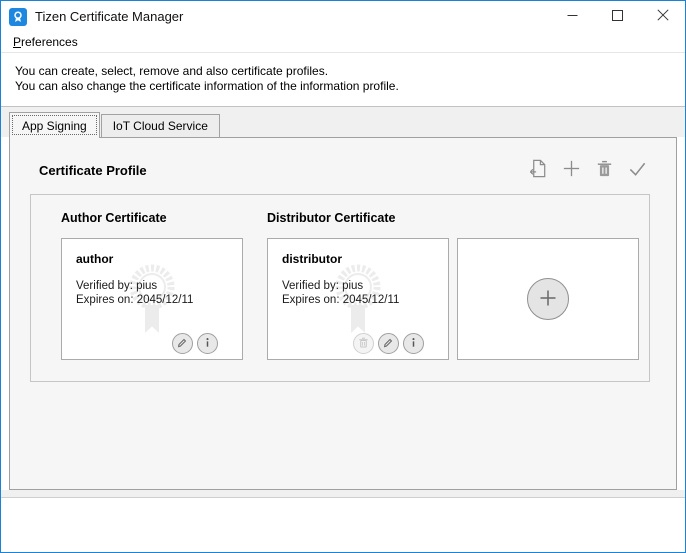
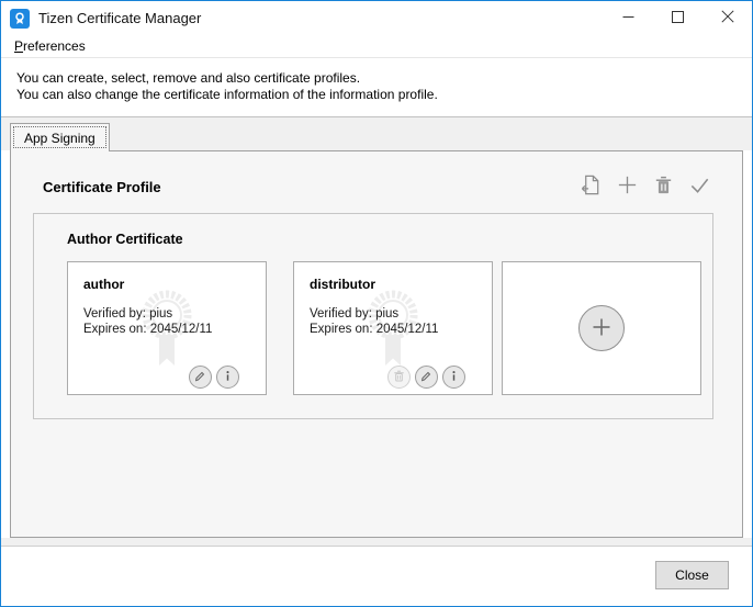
  Tizen Certificate Manager
  Preferences
  You can create, select, remove and also certificate profiles.
  You can also change the certificate information of the information profile.
  App Signing
- IoT Cloud Service
  Certificate Profile
  Author Certificate
- Distributor Certificate
  author
  Verified by: pius
  Expires on: 2045/12/11
  distributor
  Verified by: pius
  Expires on: 2045/12/11
+ Close
